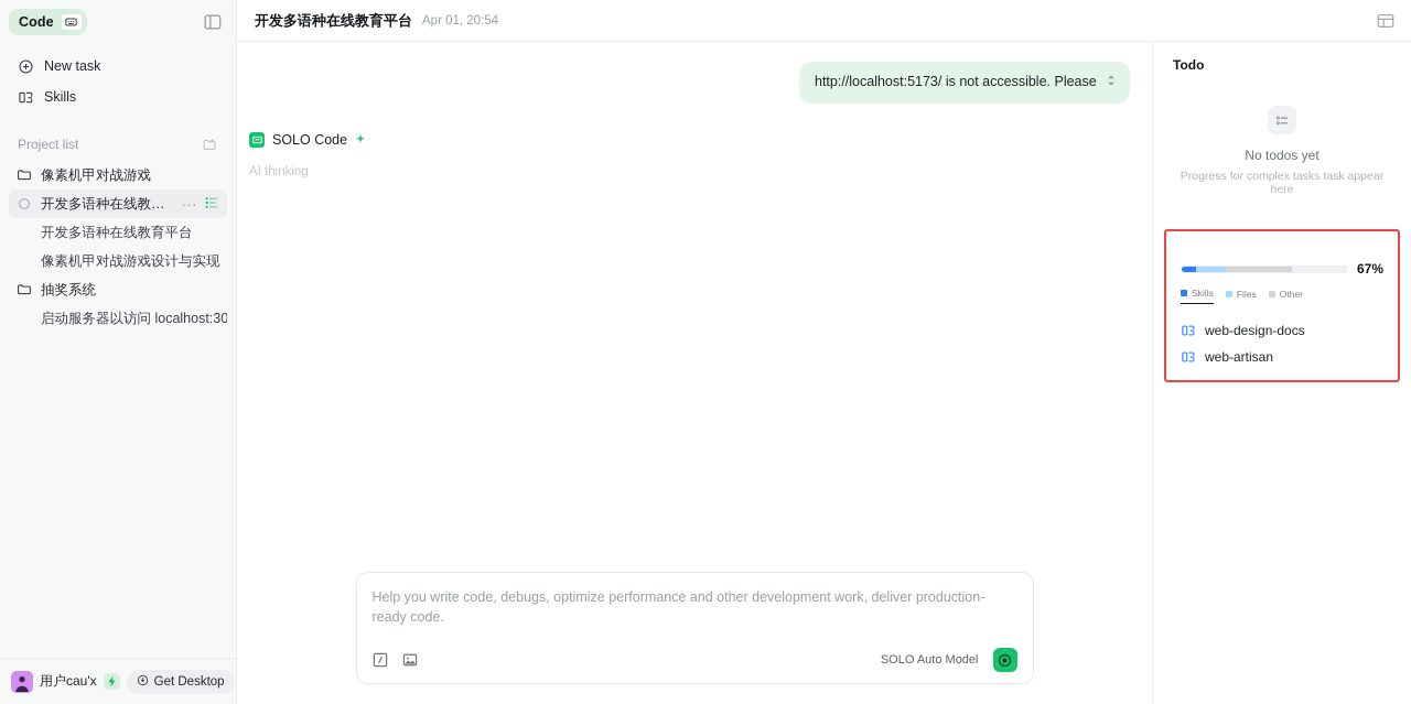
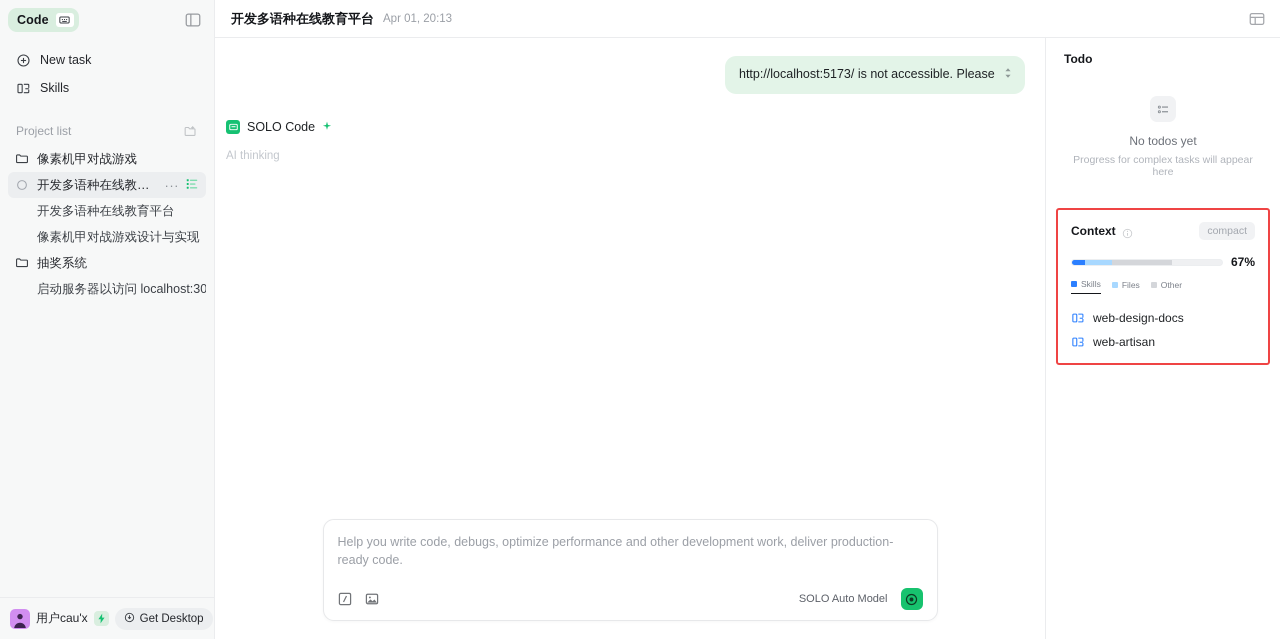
  Code
  New task
  Skills
  Project list
  像素机甲对战游戏
  开发多语种在线教育平
  ···
  开发多语种在线教育平台
  像素机甲对战游戏设计与实现
  抽奖系统
  启动服务器以访问 localhost:30
  用户cau'x
  Get Desktop
  开发多语种在线教育平台
- Apr 01, 20:54
+ Apr 01, 20:13
  http://localhost:5173/ is not accessible. Please
  SOLO Code
  AI thinking
  Help you write code, debugs, optimize performance and other development work, deliver production-ready code.
  SOLO Auto Model
  Todo
  No todos yet
- Progress for complex tasks task appear here
+ Progress for complex tasks will appear here
+ Context
+ compact
  67%
  Skills
  Files
  Other
  web-design-docs
  web-artisan
